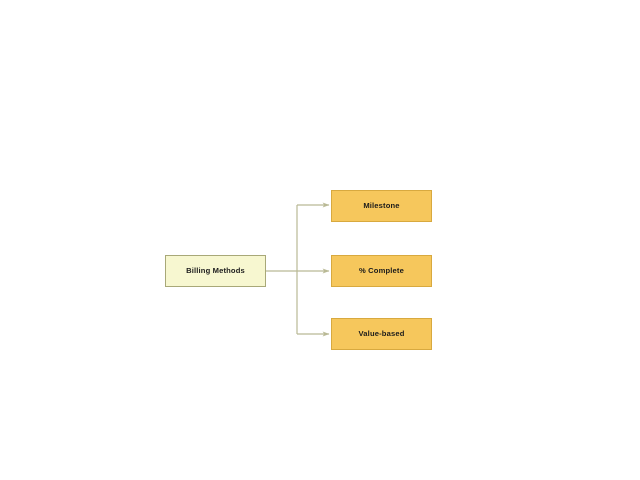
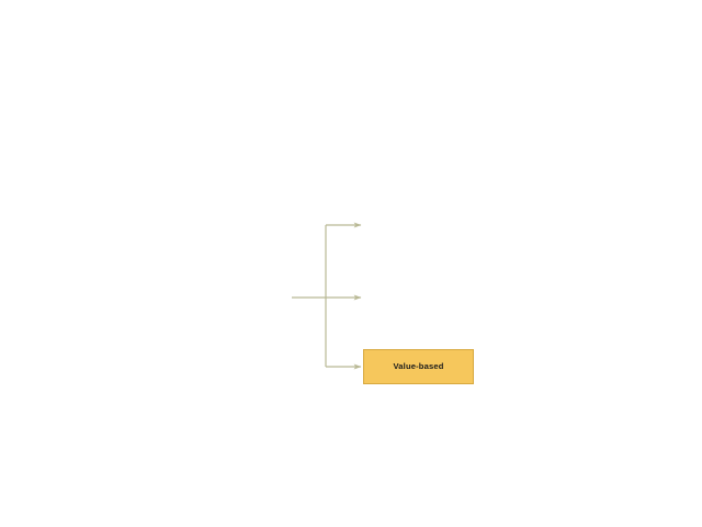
- Billing Methods
- Milestone
- % Complete
  Value-based
